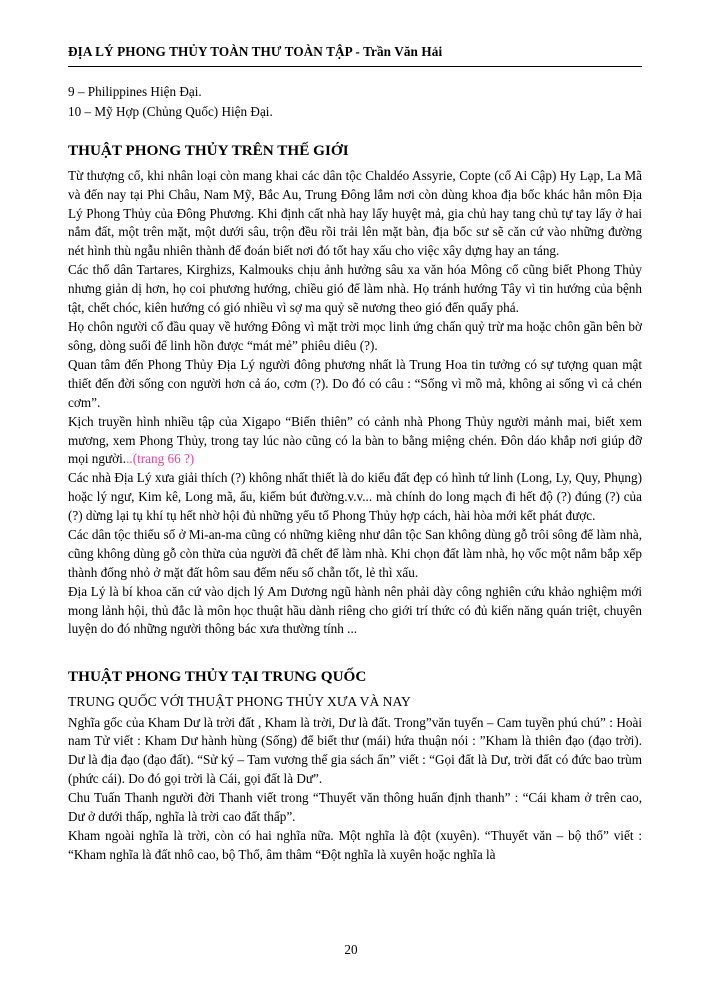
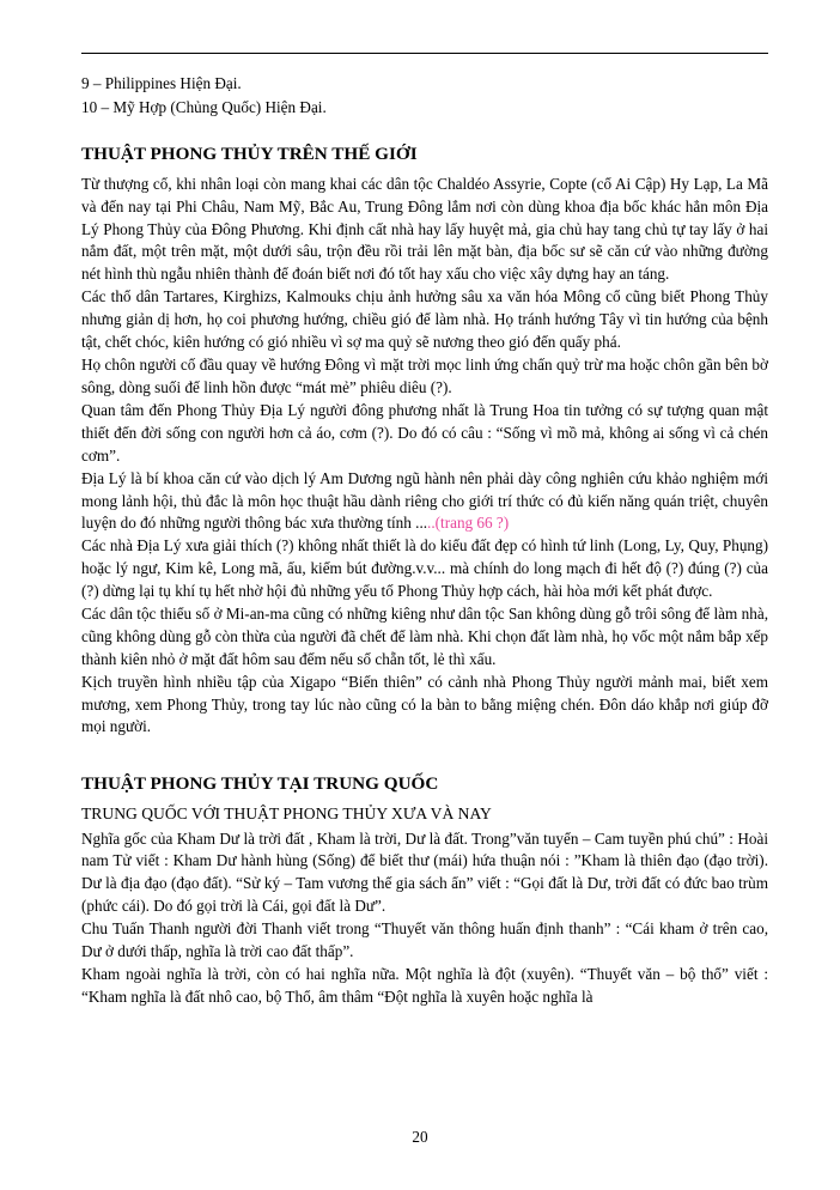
- ĐỊA LÝ PHONG THỦY TOÀN THƯ TOÀN TẬP - Trần Văn Hải
  9 – Philippines Hiện Đại.
  10 – Mỹ Hợp (Chủng Quốc) Hiện Đại.
  THUẬT PHONG THỦY TRÊN THẾ GIỚI
  Từ thượng cổ, khi nhân loại còn mang khai các dân tộc Chaldéo Assyrie, Copte (cổ Ai Cập) Hy Lạp, La Mã và đến nay tại Phi Châu, Nam Mỹ, Bắc Au, Trung Đông lắm nơi còn dùng khoa địa bốc khác hẳn môn Địa Lý Phong Thủy của Đông Phương. Khi định cất nhà hay lấy huyệt mả, gia chủ hay tang chủ tự tay lấy ở hai nắm đất, một trên mặt, một dưới sâu, trộn đều rồi trải lên mặt bàn, địa bốc sư sẽ căn cứ vào những đường nét hình thù ngẫu nhiên thành để đoán biết nơi đó tốt hay xấu cho việc xây dựng hay an táng.
  Các thổ dân Tartares, Kirghizs, Kalmouks chịu ảnh hưởng sâu xa văn hóa Mông cổ cũng biết Phong Thủy nhưng giản dị hơn, họ coi phương hướng, chiều gió để làm nhà. Họ tránh hướng Tây vì tin hướng của bệnh tật, chết chóc, kiên hướng có gió nhiều vì sợ ma quỷ sẽ nương theo gió đến quấy phá.
  Họ chôn người cố đầu quay về hướng Đông vì mặt trời mọc linh ứng chấn quỷ trừ ma hoặc chôn gần bên bờ sông, dòng suối để linh hồn được “mát mẻ” phiêu diêu (?).
  Quan tâm đến Phong Thủy Địa Lý người đông phương nhất là Trung Hoa tin tưởng có sự tượng quan mật thiết đến đời sống con người hơn cả áo, cơm (?). Do đó có câu : “Sống vì mồ mả, không ai sống vì cả chén cơm”.
- Kịch truyền hình nhiều tập của Xigapo “Biến thiên” có cảnh nhà Phong Thủy người mảnh mai, biết xem mương, xem Phong Thủy, trong tay lúc nào cũng có la bàn to bằng miệng chén. Đôn dáo khắp nơi giúp đỡ mọi người...(trang 66 ?)
+ Địa Lý là bí khoa căn cứ vào dịch lý Am Dương ngũ hành nên phải dày công nghiên cứu khảo nghiệm mới mong lảnh hội, thủ đắc là môn học thuật hầu dành riêng cho giới trí thức có đủ kiến năng quán triệt, chuyên luyện do đó những người thông bác xưa thường tính .....(trang 66 ?)
  Các nhà Địa Lý xưa giải thích (?) không nhất thiết là do kiểu đất đẹp có hình tứ linh (Long, Ly, Quy, Phụng) hoặc lý ngư, Kim kê, Long mã, ấu, kiếm bút đường.v.v... mà chính do long mạch đi hết độ (?) đúng (?) của (?) dừng lại tụ khí tụ hết nhờ hội đủ những yếu tố Phong Thủy hợp cách, hài hòa mới kết phát được.
- Các dân tộc thiểu số ở Mi-an-ma cũng có những kiêng như dân tộc San không dùng gỗ trôi sông để làm nhà, cũng không dùng gỗ còn thừa của người đã chết để làm nhà. Khi chọn đất làm nhà, họ vốc một nắm bắp xếp thành đống nhỏ ở mặt đất hôm sau đếm nếu số chẵn tốt, lẻ thì xấu.
+ Các dân tộc thiểu số ở Mi-an-ma cũng có những kiêng như dân tộc San không dùng gỗ trôi sông để làm nhà, cũng không dùng gỗ còn thừa của người đã chết để làm nhà. Khi chọn đất làm nhà, họ vốc một nắm bắp xếp thành kiên nhỏ ở mặt đất hôm sau đếm nếu số chẵn tốt, lẻ thì xấu.
- Địa Lý là bí khoa căn cứ vào dịch lý Am Dương ngũ hành nên phải dày công nghiên cứu khảo nghiệm mới mong lảnh hội, thủ đắc là môn học thuật hầu dành riêng cho giới trí thức có đủ kiến năng quán triệt, chuyên luyện do đó những người thông bác xưa thường tính ...
+ Kịch truyền hình nhiều tập của Xigapo “Biến thiên” có cảnh nhà Phong Thủy người mảnh mai, biết xem mương, xem Phong Thủy, trong tay lúc nào cũng có la bàn to bằng miệng chén. Đôn dáo khắp nơi giúp đỡ mọi người.
  THUẬT PHONG THỦY TẠI TRUNG QUỐC
  TRUNG QUỐC VỚI THUẬT PHONG THỦY XƯA VÀ NAY
  Nghĩa gốc của Kham Dư là trời đất , Kham là trời, Dư là đất. Trong”văn tuyển – Cam tuyền phú chú” : Hoài nam Tử viết : Kham Dư hành hùng (Sống) để biết thư (mái) hứa thuận nói : ”Kham là thiên đạo (đạo trời). Dư là địa đạo (đạo đất). “Sử ký – Tam vương thế gia sách ẩn” viết : “Gọi đất là Dư, trời đất có đức bao trùm (phức cái). Do đó gọi trời là Cái, gọi đất là Dư”.
  Chu Tuấn Thanh người đời Thanh viết trong “Thuyết văn thông huấn định thanh” : “Cái kham ở trên cao, Dư ở dưới thấp, nghĩa là trời cao đất thấp”.
  Kham ngoài nghĩa là trời, còn có hai nghĩa nữa. Một nghĩa là đột (xuyên). “Thuyết văn – bộ thổ” viết : “Kham nghĩa là đất nhô cao, bộ Thổ, âm thâm “Đột nghĩa là xuyên hoặc nghĩa là
  20
